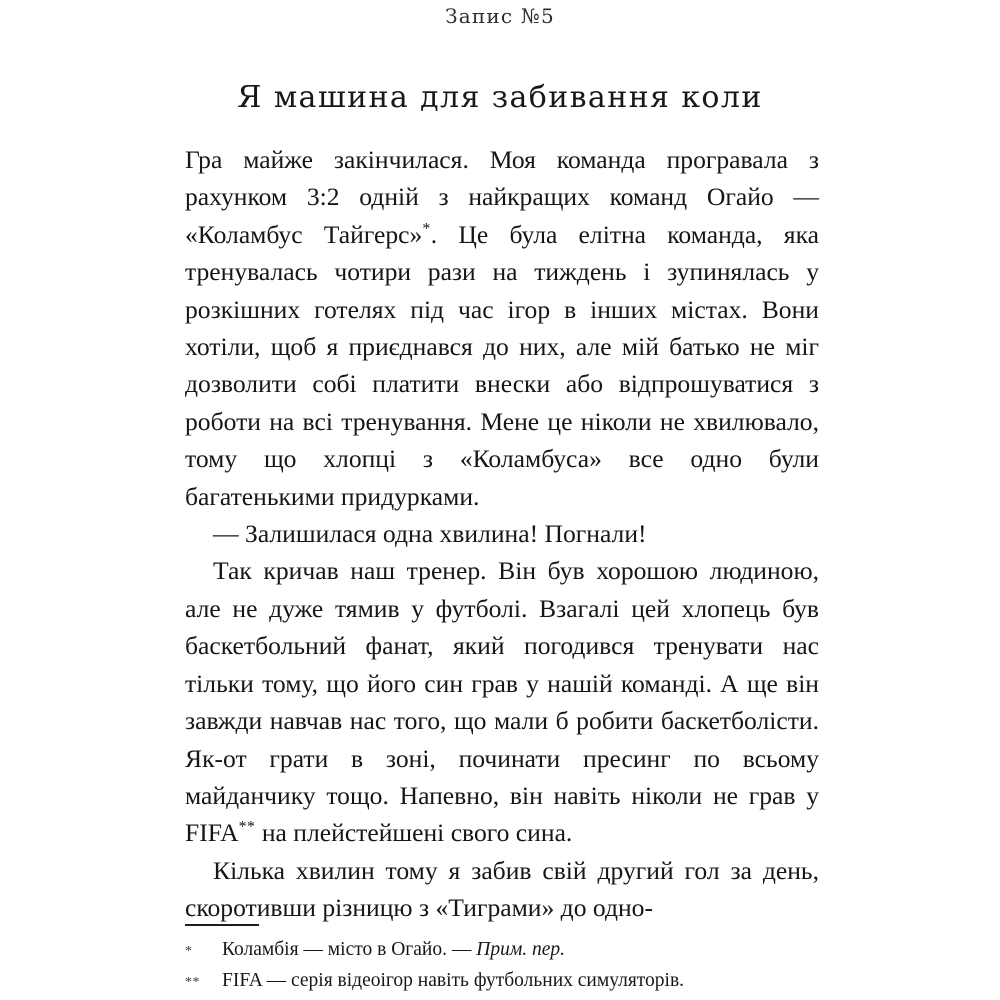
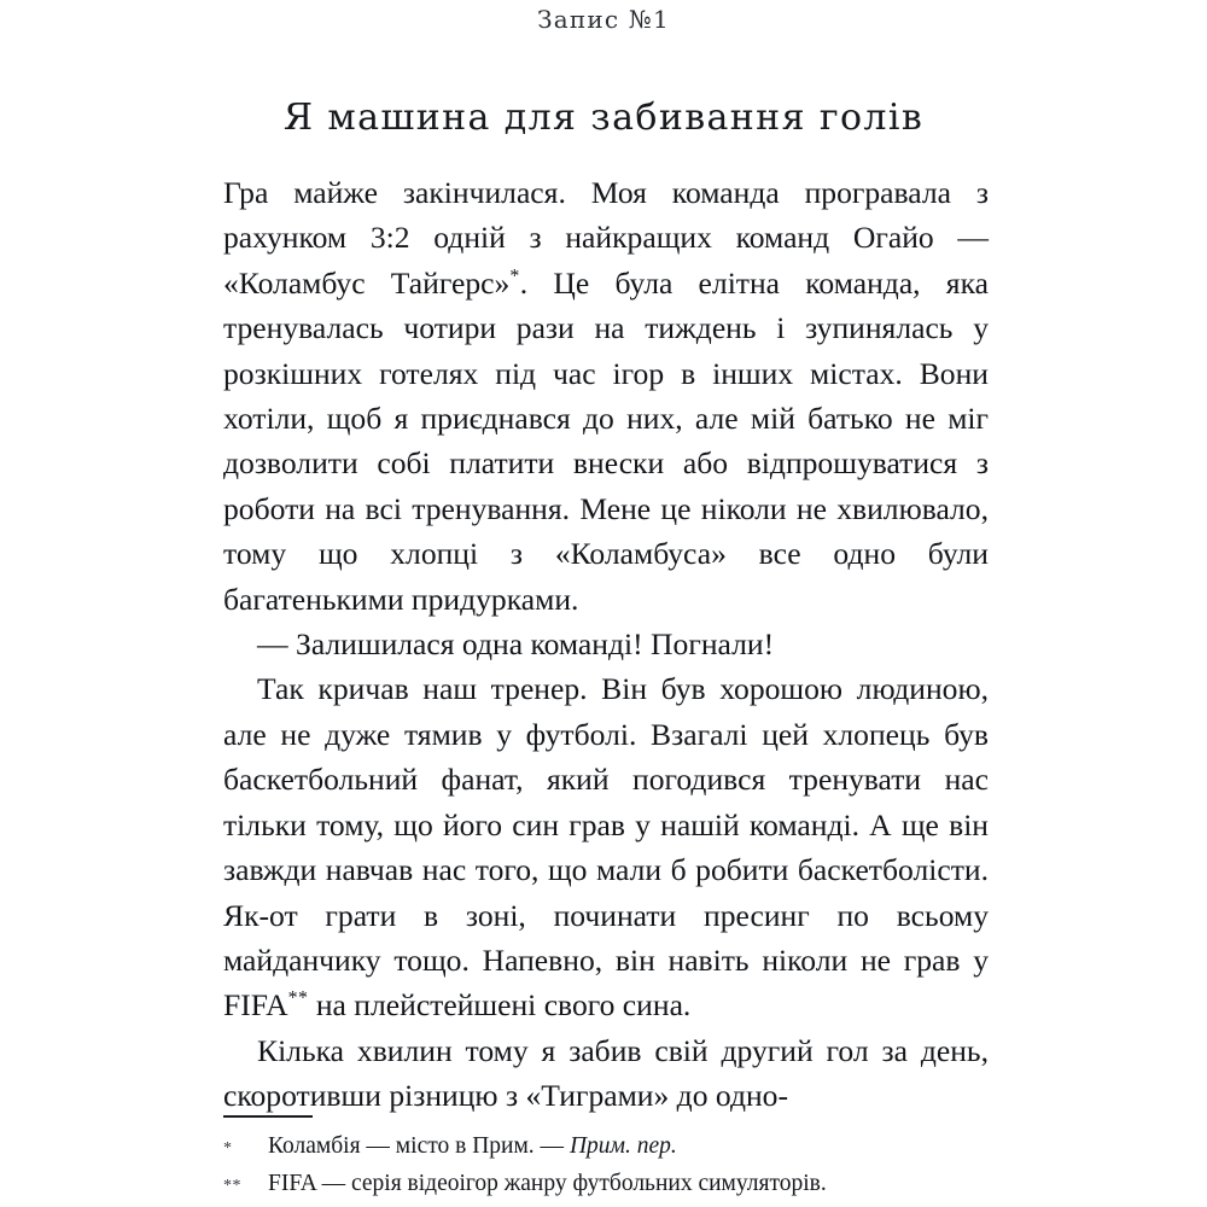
- Запис №5
+ Запис №1
- Я машина для забивання коли
+ Я машина для забивання голів
  Гра майже закінчилася. Моя команда програвала з рахунком 3:2 одній з найкращих команд Огайо — «Коламбус Тайгерс»*. Це була елітна команда, яка тренувалась чотири рази на тиждень і зупинялась у розкішних готелях під час ігор в інших містах. Вони хотіли, щоб я приєднався до них, але мій бать­ко не міг дозволити собі платити внески або від­прошуватися з роботи на всі тренування. Мене це ніколи не хвилювало, тому що хлопці з «Коламбуса» все одно були багатенькими придурками.
- — Залишилася одна хвилина! Погнали!
+ — Залишилася одна команді! Погнали!
  Так кричав наш тренер. Він був хорошою люди­ною, але не дуже тямив у футболі. Взагалі цей хлопець був баскетбольний фанат, який погодився тренувати нас тільки тому, що його син грав у нашій команді. А ще він завжди навчав нас того, що мали б робити баскетболісти. Як-от грати в зоні, починати пресинг по всьому майданчику тощо. Напевно, він навіть ні­коли не грав у FIFA** на плейстейшені свого сина.
  Кілька хвилин тому я забив свій другий гол за день, скоротивши різницю з «Тиграми» до одно-
  *
- Коламбія — місто в Огайо. — Прим. пер.
+ Коламбія — місто в Прим. — Прим. пер.
  **
- FIFA — серія відеоігор навіть футбольних симуляторів.
+ FIFA — серія відеоігор жанру футбольних симуляторів.
